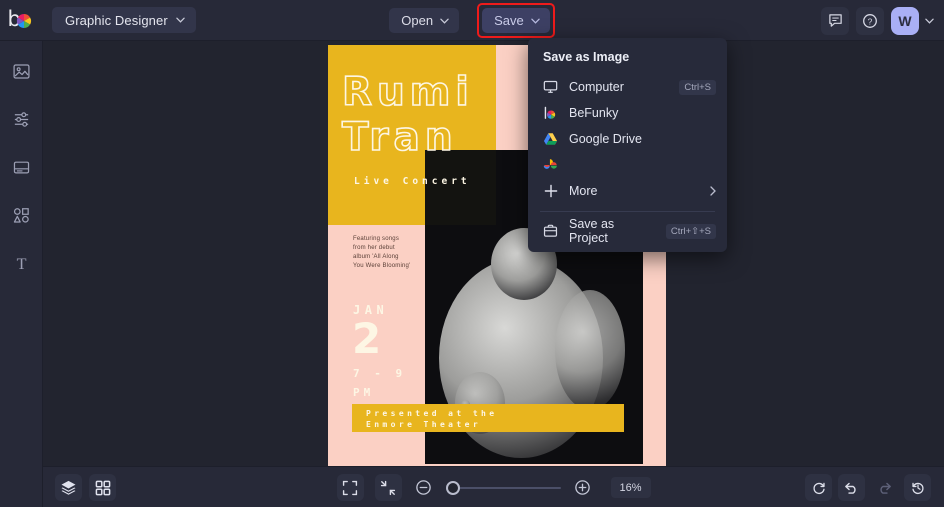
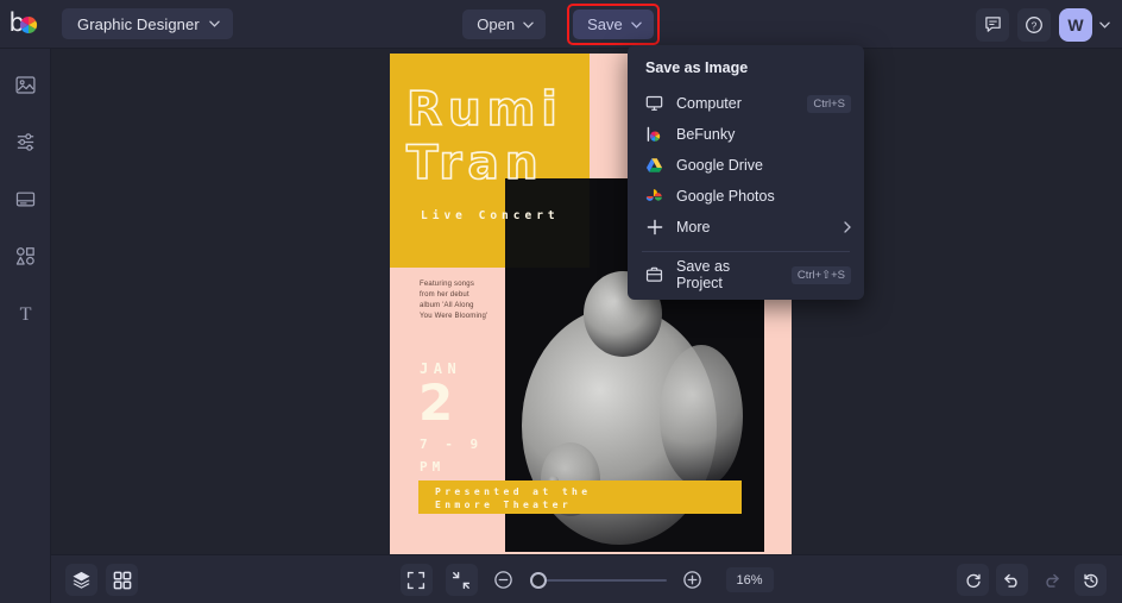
  b
  Graphic Designer
  Open
  Save
  ?
  W
  T
  Rumi
  Tran
  Live Concert
  JAN
  2
  7 - 9
  PM
  Presented at the
  Enmore Theater
  Save as Image
  Computer
  Ctrl+S
  BeFunky
  Google Drive
+ Google Photos
  More
  Save as Project
  Ctrl+⇧+S
  16%
